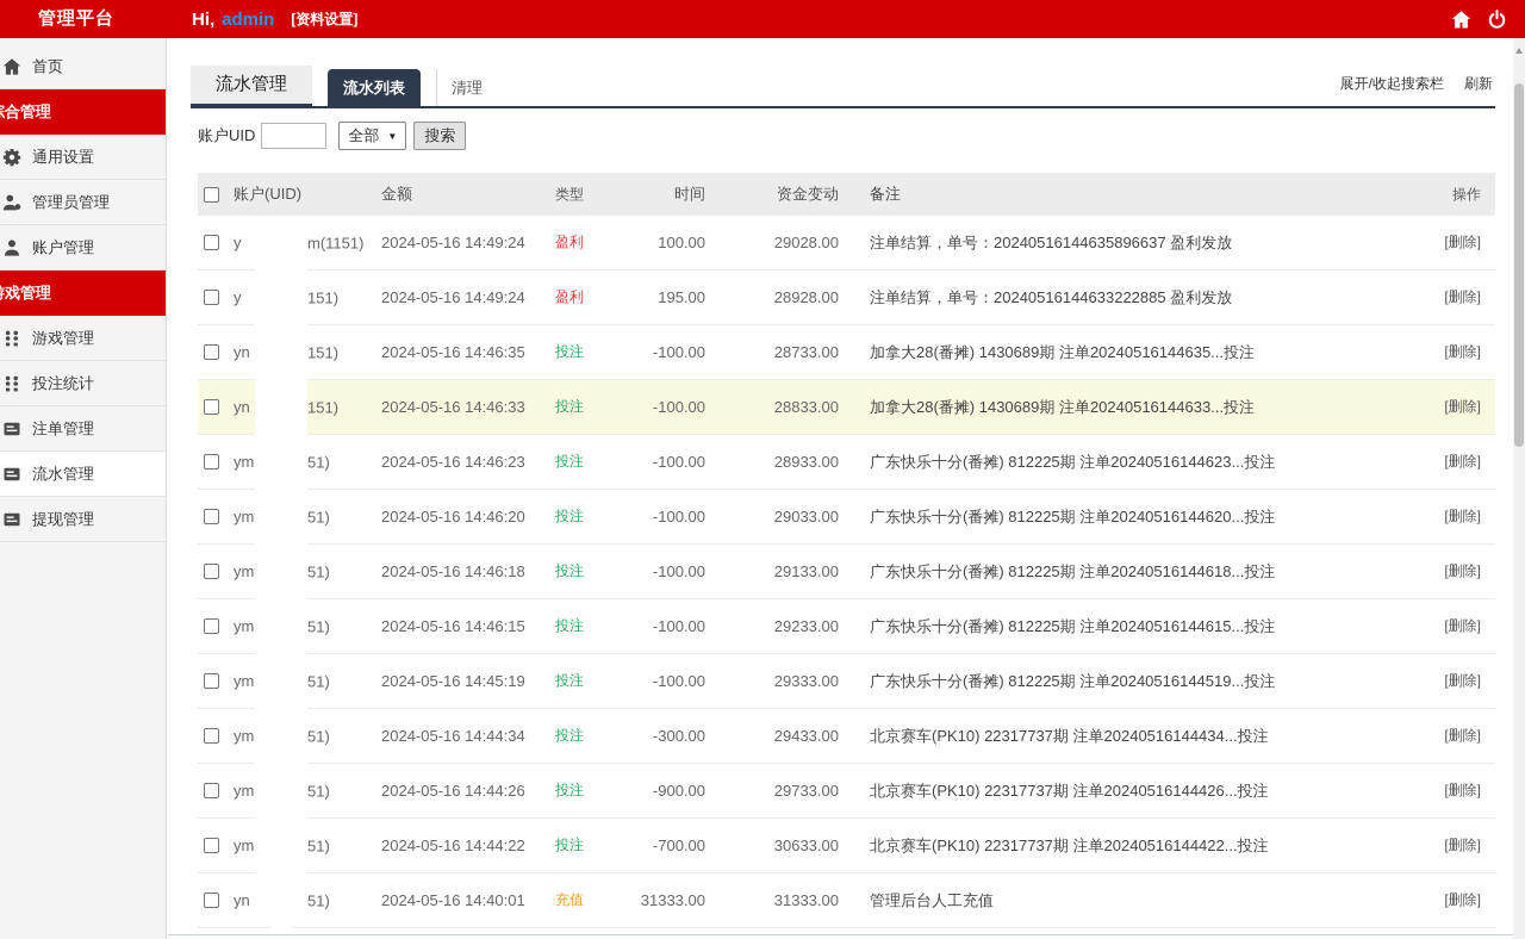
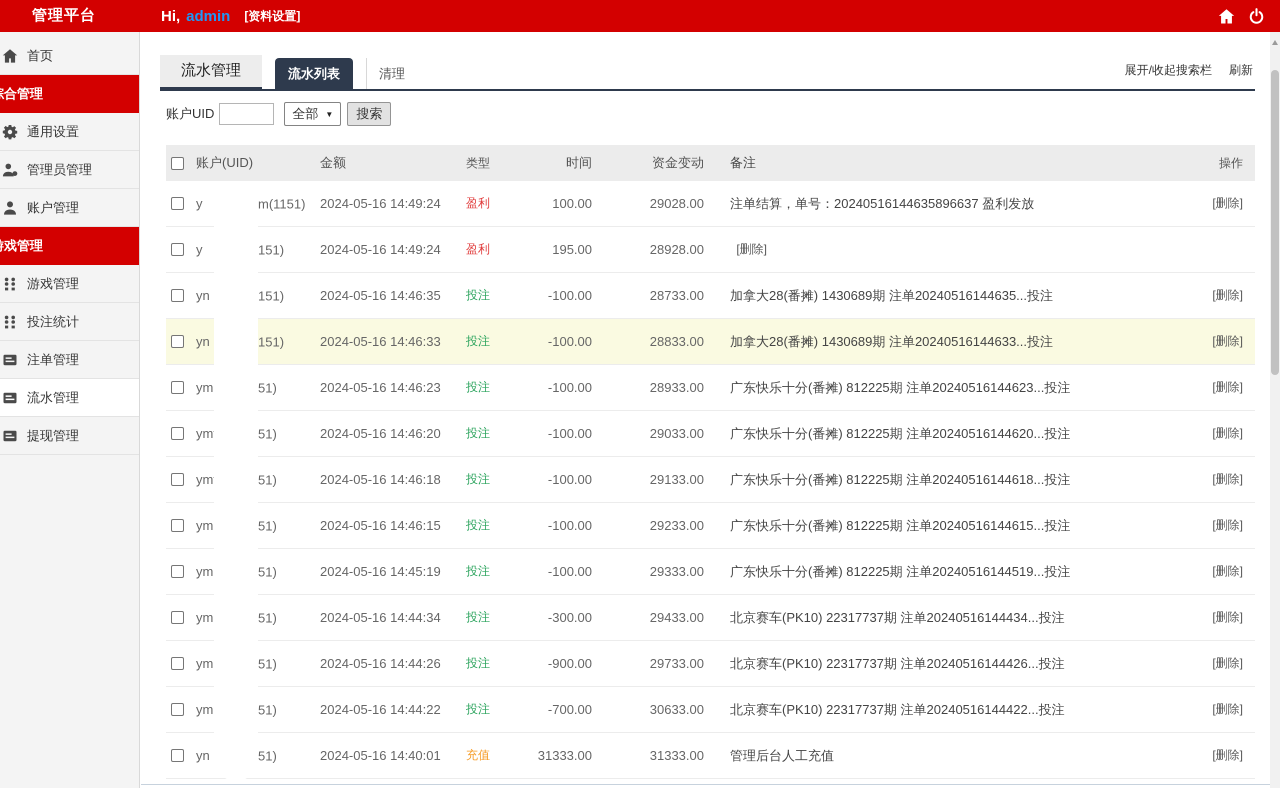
  管理平台
  Hi,
  admin
  [资料设置]
  首页
  合管理
  通用设置
  管理员管理
  账户管理
  戏管理
  游戏管理
  投注统计
  注单管理
  流水管理
  提现管理
  展开/收起搜索栏
  刷新
  流水管理
  流水列表
  清理
  账户UID
  全部
  ▼
  搜索
  账户(UID)
  金额
  类型
  时间
  资金变动
  备注
  操作
  y
  m(1151)
  2024-05-16 14:49:24
  盈利
  100.00
  29028.00
  注单结算，单号：20240516144635896637 盈利发放
  [删除]
  y
  151)
  2024-05-16 14:49:24
  盈利
  195.00
  28928.00
- 注单结算，单号：20240516144633222885 盈利发放
  [删除]
  yn
  151)
  2024-05-16 14:46:35
  投注
  -100.00
  28733.00
  加拿大28(番摊) 1430689期 注单20240516144635...投注
  [删除]
  yn
  151)
  2024-05-16 14:46:33
  投注
  -100.00
  28833.00
  加拿大28(番摊) 1430689期 注单20240516144633...投注
  [删除]
  ym
  51)
  2024-05-16 14:46:23
  投注
  -100.00
  28933.00
  广东快乐十分(番摊) 812225期 注单20240516144623...投注
  [删除]
  51)
  2024-05-16 14:46:20
  投注
  -100.00
  29033.00
  广东快乐十分(番摊) 812225期 注单20240516144620...投注
  [删除]
  51)
  2024-05-16 14:46:18
  投注
  -100.00
  29133.00
  广东快乐十分(番摊) 812225期 注单20240516144618...投注
  [删除]
  ym
  51)
  2024-05-16 14:46:15
  投注
  -100.00
  29233.00
  广东快乐十分(番摊) 812225期 注单20240516144615...投注
  [删除]
  ym
  51)
  2024-05-16 14:45:19
  投注
  -100.00
  29333.00
  广东快乐十分(番摊) 812225期 注单20240516144519...投注
  [删除]
  ym
  51)
  2024-05-16 14:44:34
  投注
  -300.00
  29433.00
  北京赛车(PK10) 22317737期 注单20240516144434...投注
  [删除]
  ym
  51)
  2024-05-16 14:44:26
  投注
  -900.00
  29733.00
  北京赛车(PK10) 22317737期 注单20240516144426...投注
  [删除]
  ym
  51)
  2024-05-16 14:44:22
  投注
  -700.00
  30633.00
  北京赛车(PK10) 22317737期 注单20240516144422...投注
  [删除]
  yn
  51)
  2024-05-16 14:40:01
  充值
  31333.00
  31333.00
  管理后台人工充值
  [删除]
